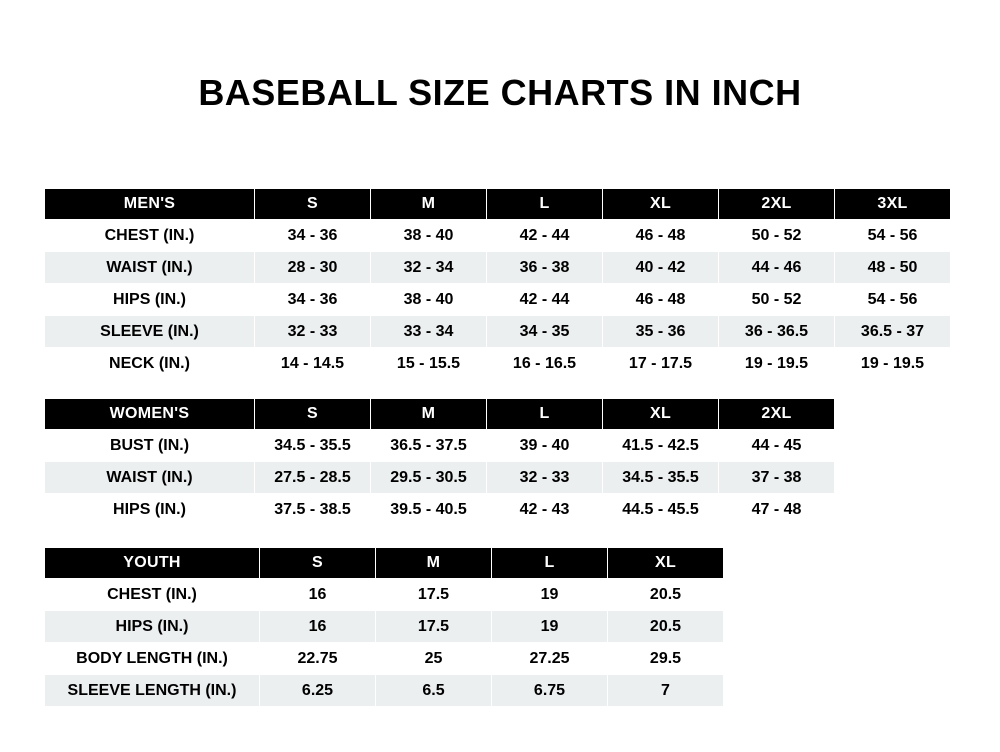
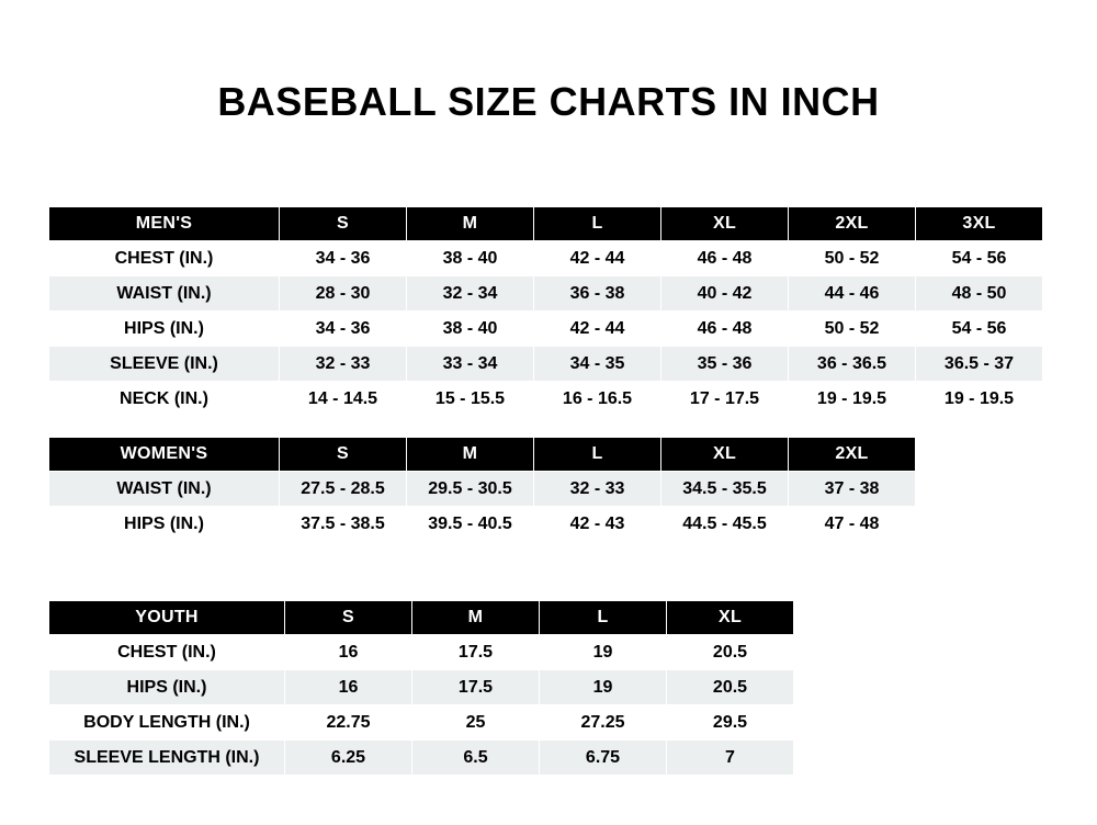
  BASEBALL SIZE CHARTS IN INCH
  MEN'S	S	M	L	XL	2XL	3XL
  CHEST (IN.)	34 - 36	38 - 40	42 - 44	46 - 48	50 - 52	54 - 56
  WAIST (IN.)	28 - 30	32 - 34	36 - 38	40 - 42	44 - 46	48 - 50
  HIPS (IN.)	34 - 36	38 - 40	42 - 44	46 - 48	50 - 52	54 - 56
  SLEEVE (IN.)	32 - 33	33 - 34	34 - 35	35 - 36	36 - 36.5	36.5 - 37
  NECK (IN.)	14 - 14.5	15 - 15.5	16 - 16.5	17 - 17.5	19 - 19.5	19 - 19.5
  WOMEN'S	S	M	L	XL	2XL
- BUST (IN.)	34.5 - 35.5	36.5 - 37.5	39 - 40	41.5 - 42.5	44 - 45
  WAIST (IN.)	27.5 - 28.5	29.5 - 30.5	32 - 33	34.5 - 35.5	37 - 38
  HIPS (IN.)	37.5 - 38.5	39.5 - 40.5	42 - 43	44.5 - 45.5	47 - 48
  YOUTH	S	M	L	XL
  CHEST (IN.)	16	17.5	19	20.5
  HIPS (IN.)	16	17.5	19	20.5
  BODY LENGTH (IN.)	22.75	25	27.25	29.5
  SLEEVE LENGTH (IN.)	6.25	6.5	6.75	7
